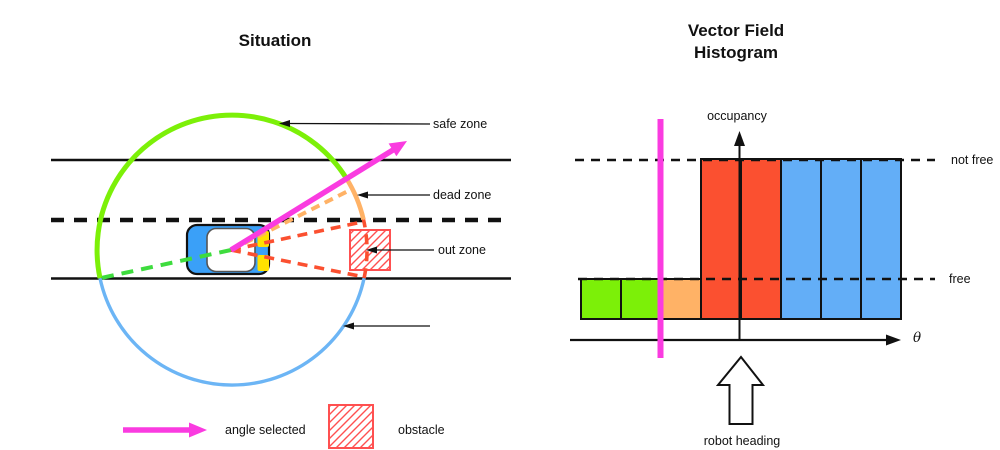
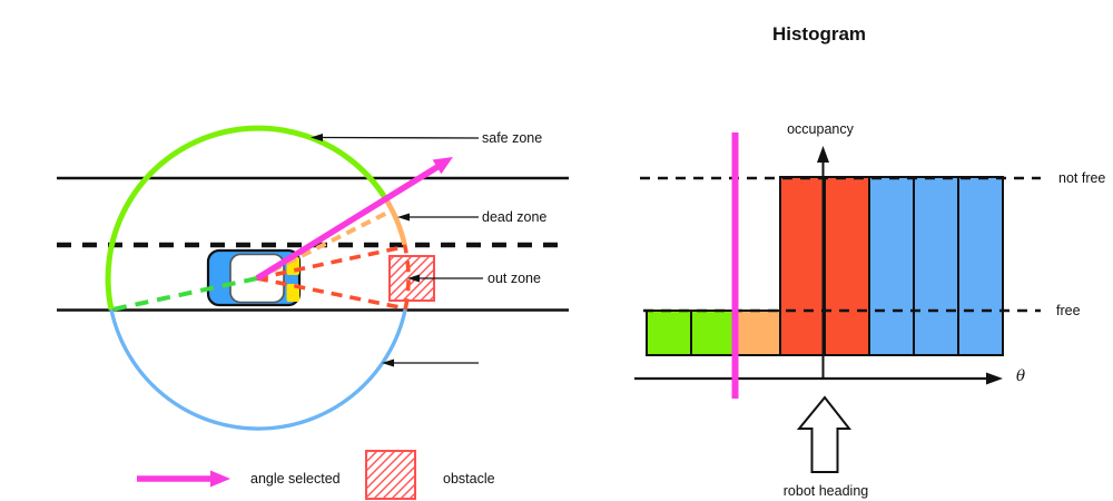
- Situation
- Vector Field
  Histogram
  safe zone
  dead zone
  out zone
  angle selected
  obstacle
  occupancy
  θ
  not free
  free
  robot heading
